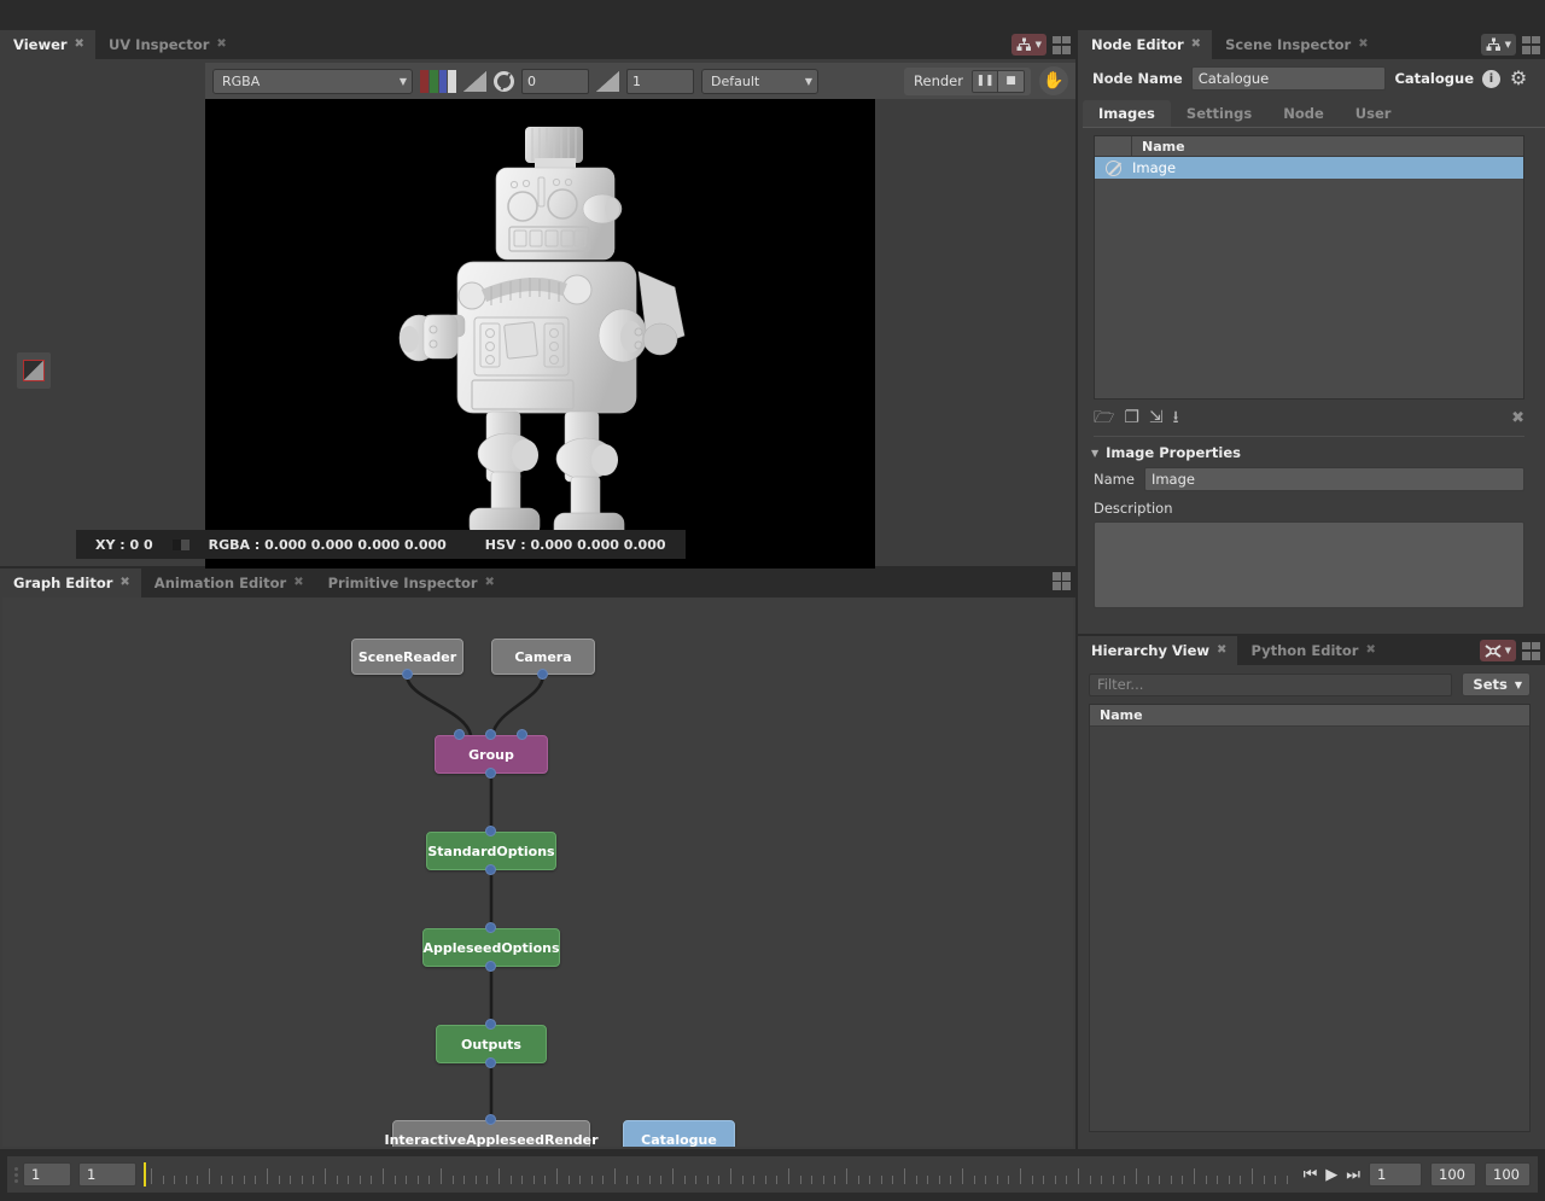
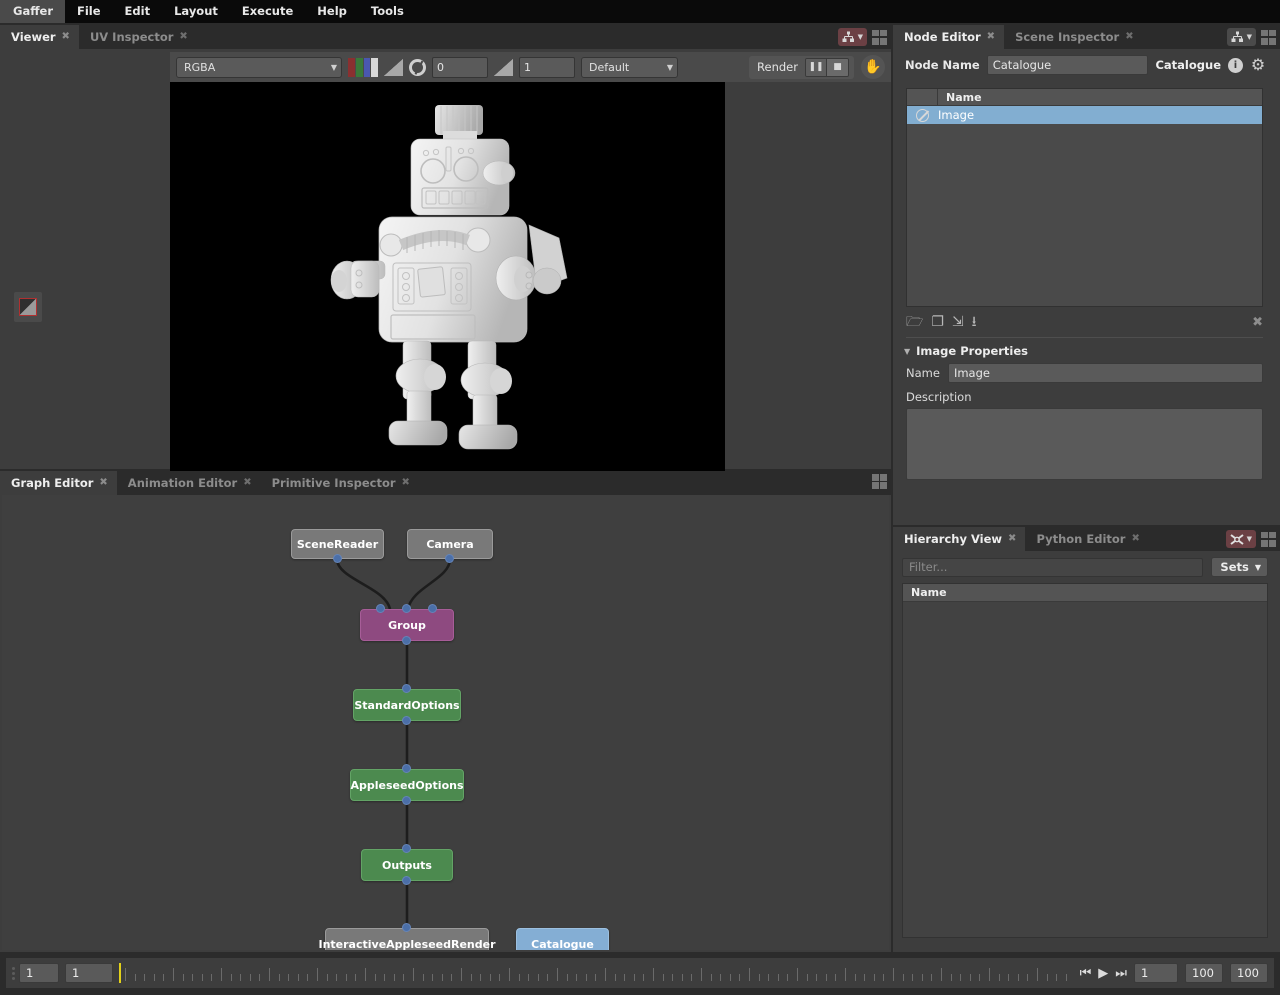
+ Gaffer
+ File
+ Edit
+ Layout
+ Execute
+ Help
+ Tools
  Viewer
  ✖
  UV Inspector
  ✖
  ▼
  RGBA
  ▼
  0
  1
  Default
  ▼
  Render
  ❚❚
  ■
  ✋
- XY : 0 0
- RGBA : 0.000 0.000 0.000 0.000
- HSV : 0.000 0.000 0.000
  Graph Editor
  ✖
  Animation Editor
  ✖
  Primitive Inspector
  ✖
  SceneReader
  Camera
  Group
  StandardOptions
  AppleseedOptions
  Outputs
  InteractiveAppleseedRender
  Catalogue
  Node Editor
  ✖
  Scene Inspector
  ✖
  ▼
  Node Name
  Catalogue
  Catalogue
  i
  ⚙
- Images
- Settings
- Node
- User
  Name
  Image
  🗁
  ❐
  ⇲
  ⭳
  ✖
  ▼
  Image Properties
  Name
  Image
  Description
  Hierarchy View
  ✖
  Python Editor
  ✖
  ▼
  Filter...
  Sets
  ▼
  Name
  1
  1
  ⏮
  ▶
  ⏭
  1
  100
  100
